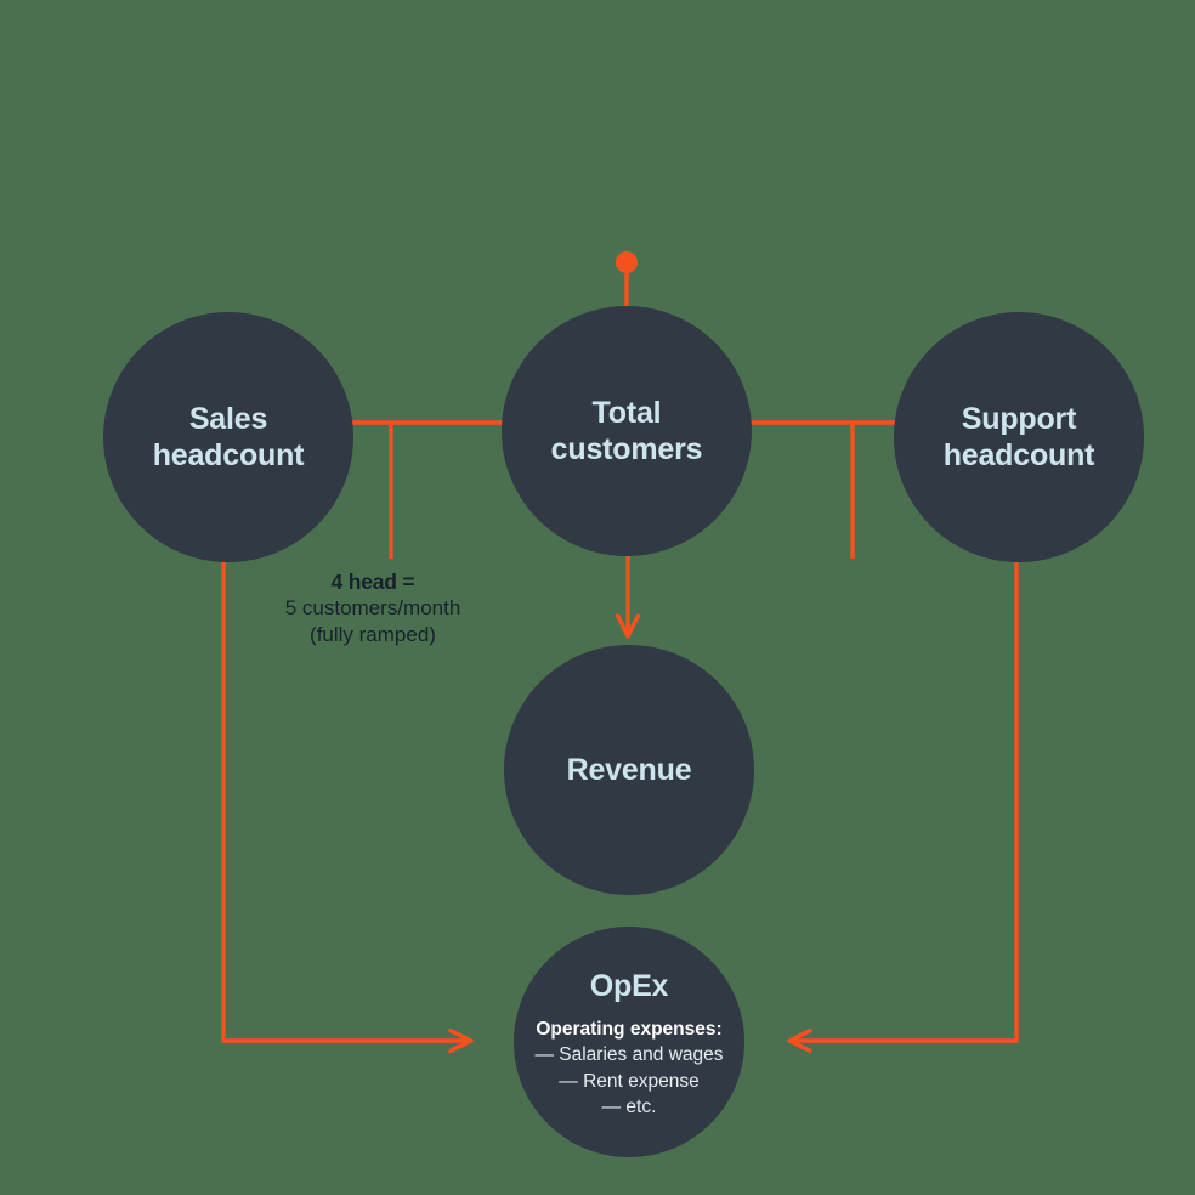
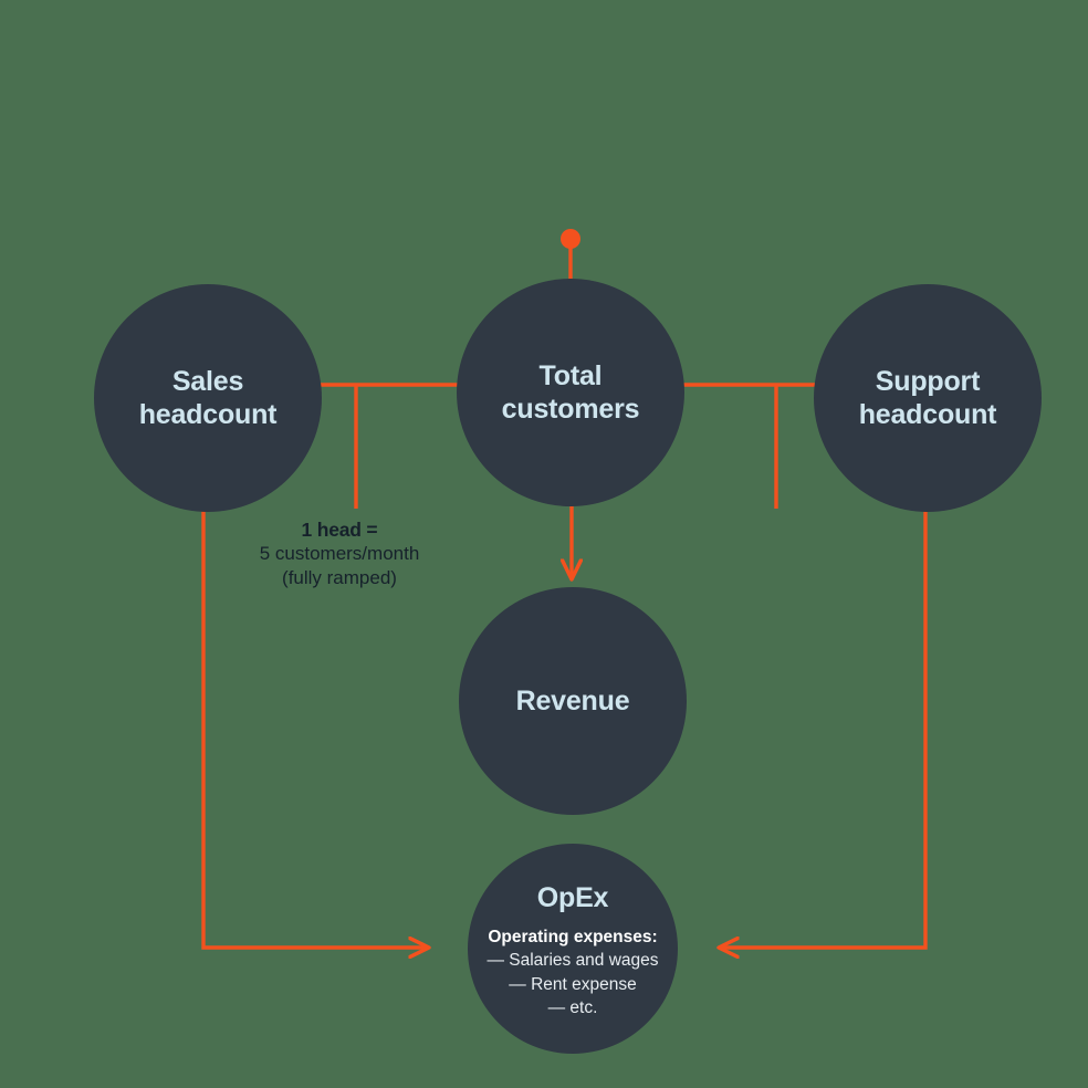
  Sales
  headcount
  Total
  customers
  Support
  headcount
  Revenue
  OpEx
  Operating expenses:
  — Salaries and wages
  — Rent expense
  — etc.
- 4 head =
+ 1 head =
  5 customers/month
  (fully ramped)
